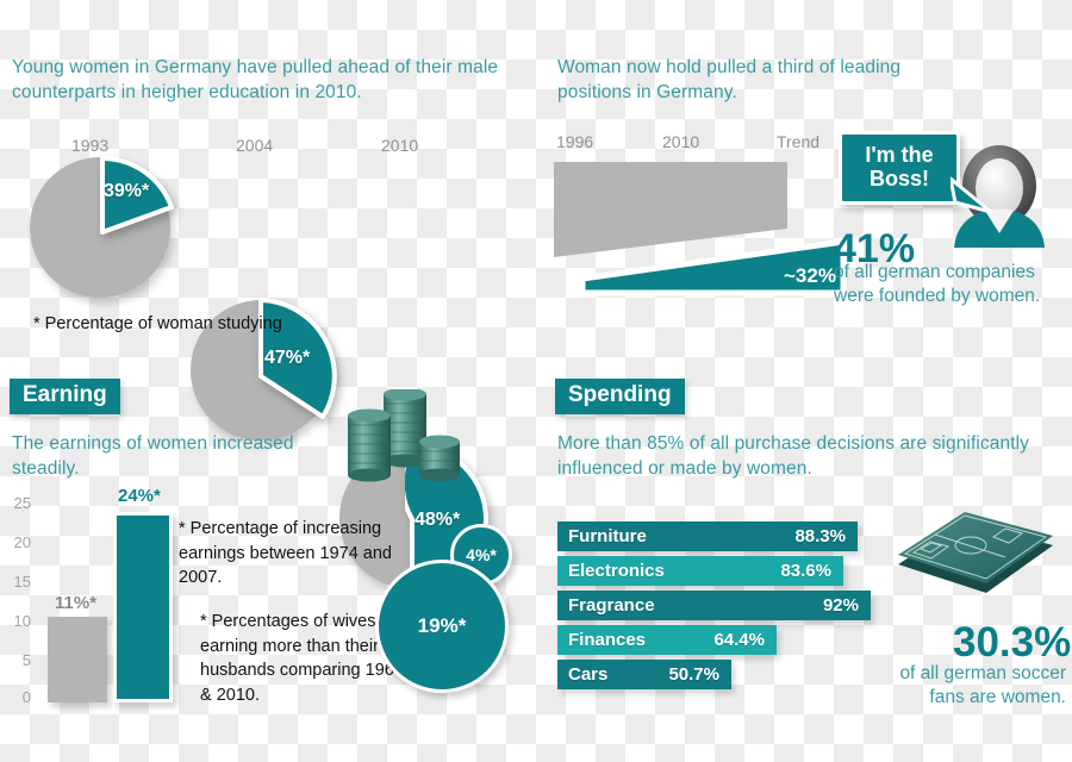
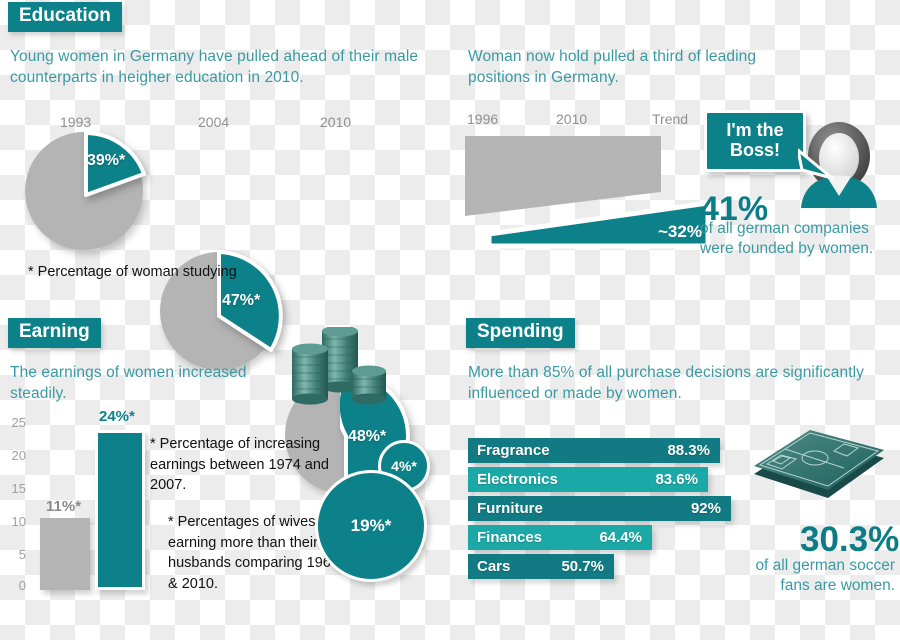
+ Education
  Young women in Germany have pulled ahead of their male counterparts in heigher education in 2010.
  1993
  2004
  2010
  39%*
  47%*
  48%*
  * Percentage of woman studying
  Woman now hold pulled a third of leading positions in Germany.
  1996
  2010
  Trend
  ~32%
  I'm the
  Boss!
  41%
  of all german companies
  were founded by women.
  Earning
  The earnings of women increased steadily.
  25
  20
  15
  10
  5
  0
  11%*
  24%*
  * Percentage of increasing earnings between 1974 and 2007.
  * Percentages of wives earning more than their husbands comparing 196 & 2010.
  4%*
  19%*
  Spending
  More than 85% of all purchase decisions are significantly influenced or made by women.
- Furniture
+ Fragrance
  88.3%
  Electronics
  83.6%
- Fragrance
+ Furniture
  92%
  Finances
  64.4%
  Cars
  50.7%
  30.3%
  of all german soccer
  fans are women.
